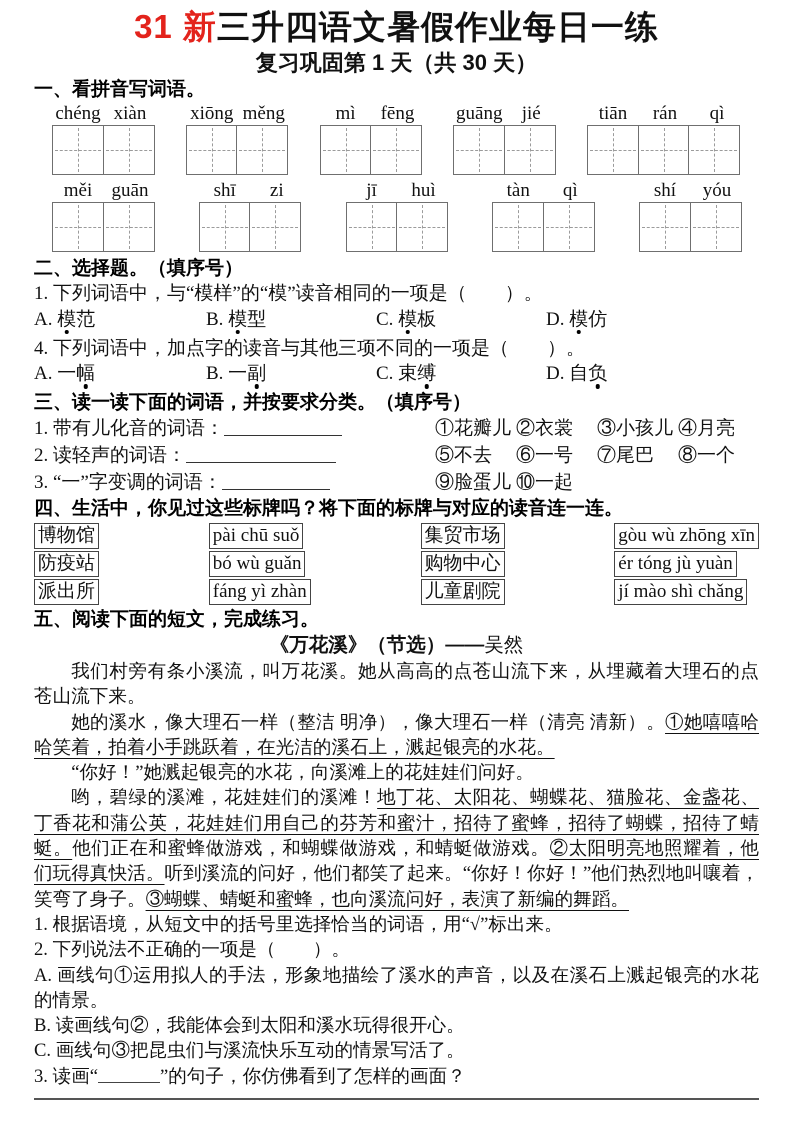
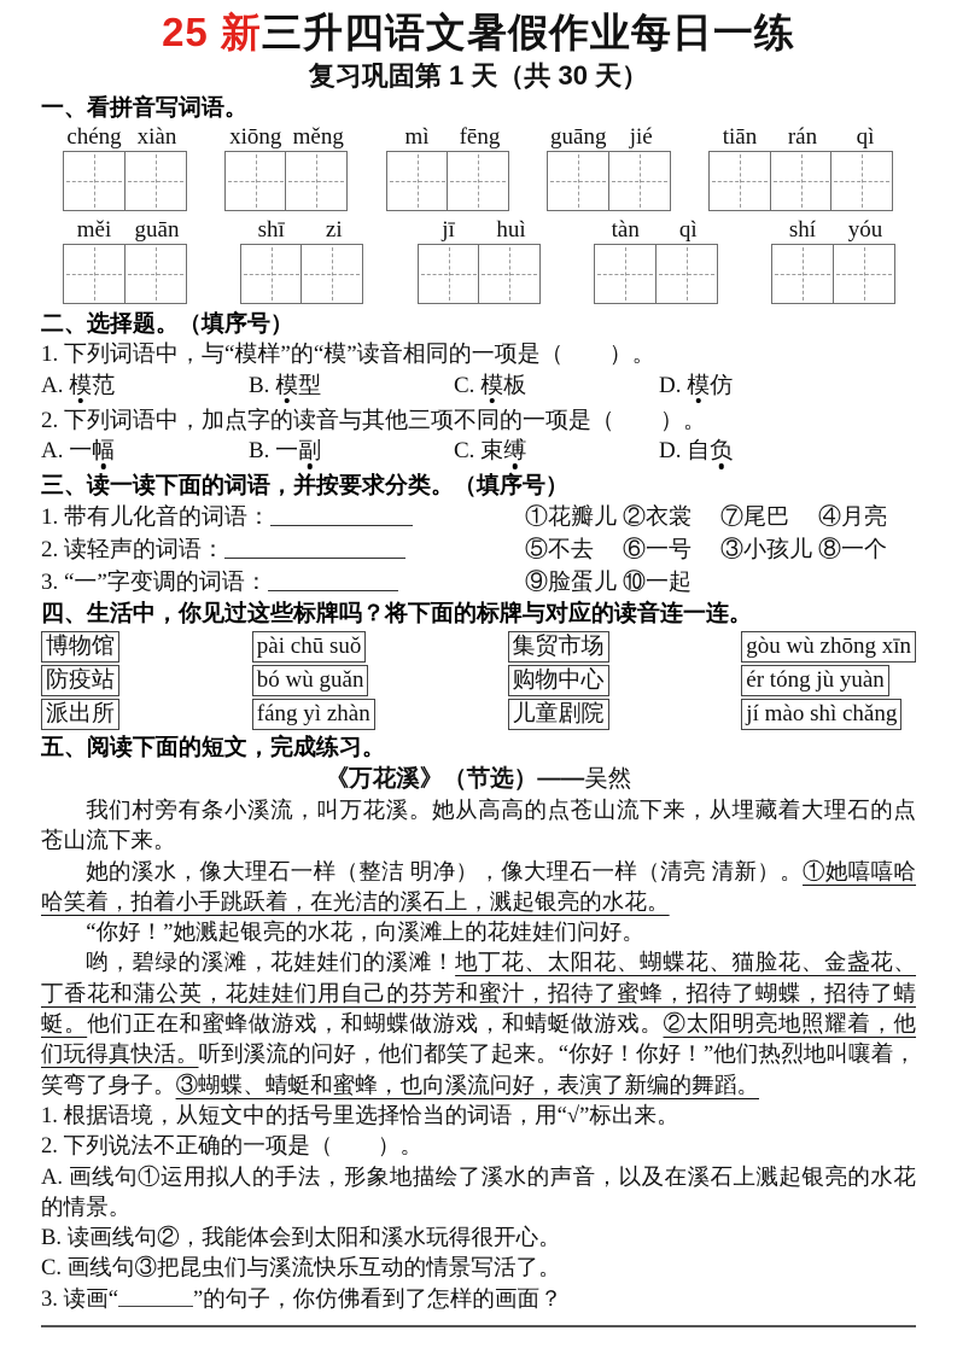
- 31 新三升四语文暑假作业每日一练
+ 25 新三升四语文暑假作业每日一练
  复习巩固第 1 天（共 30 天）
  一、看拼音写词语。
  chéng
  xiàn
  xiōng
  měng
  mì
  fēng
  guāng
  jié
  tiān
  rán
  qì
  měi
  guān
  shī
  zi
  jī
  huì
  tàn
  qì
  shí
  yóu
  二、选择题。（填序号）
  1. 下列词语中，与“模样”的“模”读音相同的一项是（ ）。
  A. 模范
  B. 模型
  C. 模板
  D. 模仿
- 4. 下列词语中，加点字的读音与其他三项不同的一项是（ ）。
+ 2. 下列词语中，加点字的读音与其他三项不同的一项是（ ）。
  A. 一幅
  B. 一副
  C. 束缚
  D. 自负
  三、读一读下面的词语，并按要求分类。（填序号）
  1. 带有儿化音的词语：
  2. 读轻声的词语：
  3. “一”字变调的词语：
  ①花瓣儿
  ②衣裳
- ③小孩儿
+ ⑦尾巴
  ④月亮
  ⑤不去
  ⑥一号
- ⑦尾巴
+ ③小孩儿
  ⑧一个
  ⑨脸蛋儿
  ⑩一起
  四、生活中，你见过这些标牌吗？将下面的标牌与对应的读音连一连。
  博物馆
  防疫站
  派出所
  pài chū suǒ
  bó wù guǎn
  fáng yì zhàn
  集贸市场
  购物中心
  儿童剧院
  gòu wù zhōng xīn
  ér tóng jù yuàn
  jí mào shì chǎng
  五、阅读下面的短文，完成练习。
  《万花溪》（节选）——吴然
  我们村旁有条小溪流，叫万花溪。她从高高的点苍山流下来，从埋藏着大理石的点苍山流下来。
  她的溪水，像大理石一样（整洁 明净），像大理石一样（清亮 清新）。①她嘻嘻哈哈笑着，拍着小手跳跃着，在光洁的溪石上，溅起银亮的水花。
  “你好！”她溅起银亮的水花，向溪滩上的花娃娃们问好。
  哟，碧绿的溪滩，花娃娃们的溪滩！地丁花、太阳花、蝴蝶花、猫脸花、金盏花、丁香花和蒲公英，花娃娃们用自己的芬芳和蜜汁，招待了蜜蜂，招待了蝴蝶，招待了蜻蜓。他们正在和蜜蜂做游戏，和蝴蝶做游戏，和蜻蜓做游戏。②太阳明亮地照耀着，他们玩得真快活。听到溪流的问好，他们都笑了起来。“你好！你好！”他们热烈地叫嚷着，笑弯了身子。③蝴蝶、蜻蜓和蜜蜂，也向溪流问好，表演了新编的舞蹈。
  1. 根据语境，从短文中的括号里选择恰当的词语，用“√”标出来。
  2. 下列说法不正确的一项是（ ）。
  A. 画线句①运用拟人的手法，形象地描绘了溪水的声音，以及在溪石上溅起银亮的水花的情景。
  B. 读画线句②，我能体会到太阳和溪水玩得很开心。
  C. 画线句③把昆虫们与溪流快乐互动的情景写活了。
  3. 读画“ ”的句子，你仿佛看到了怎样的画面？
